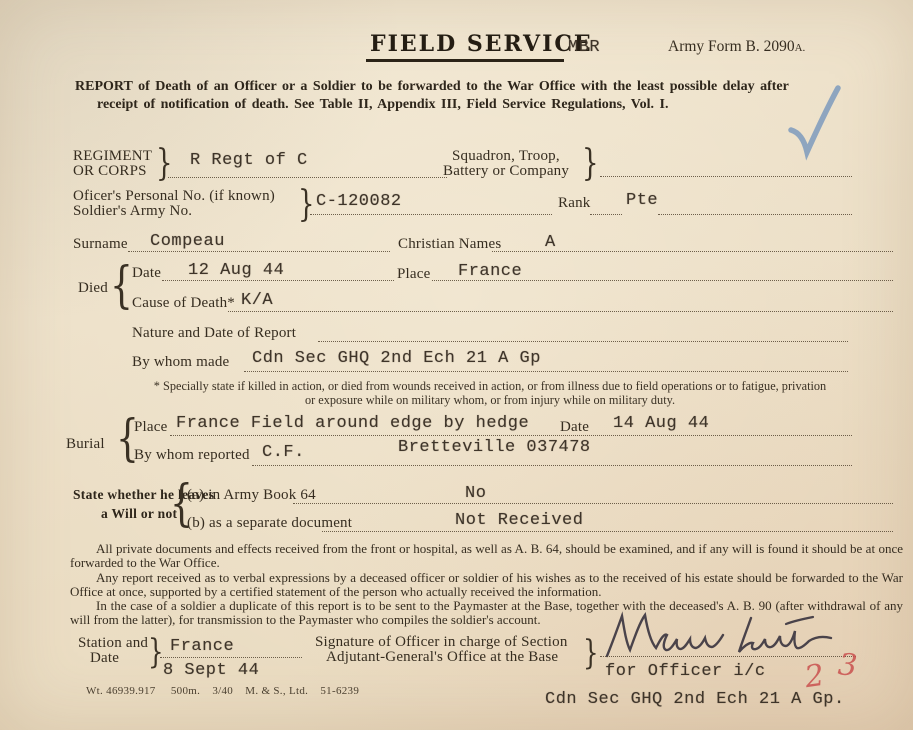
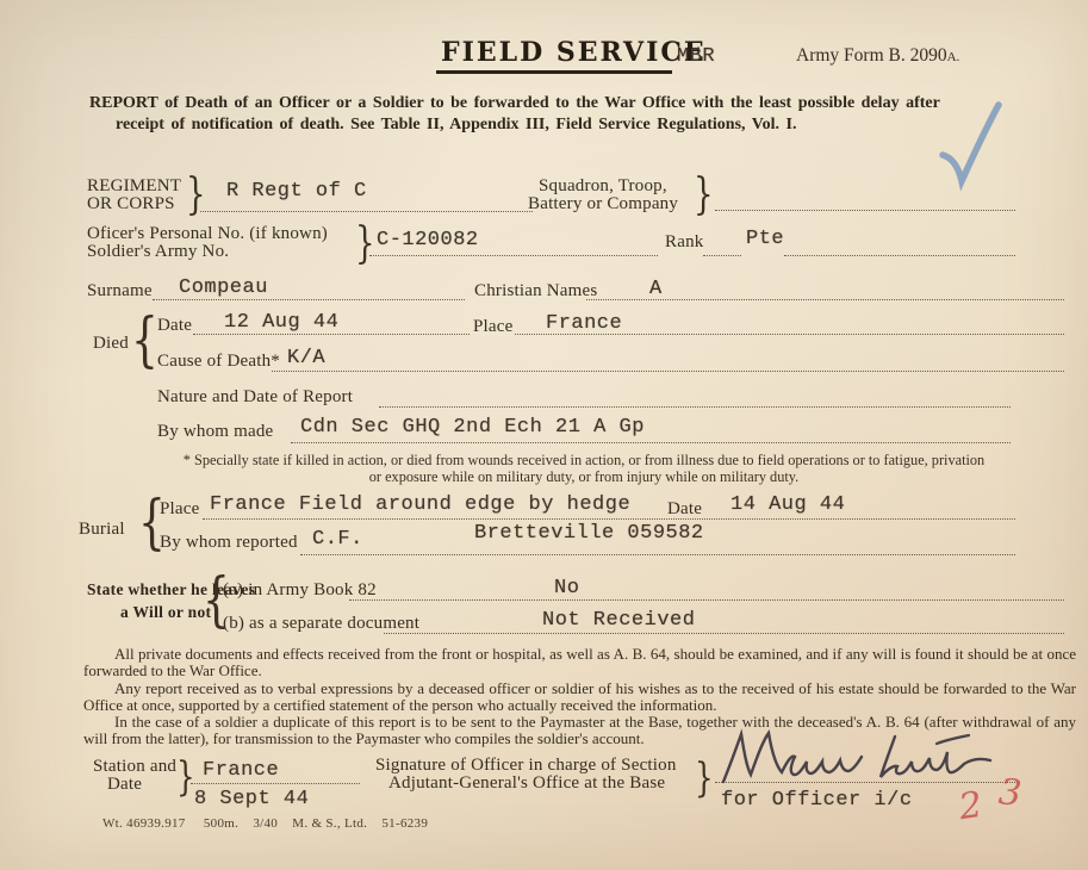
  FIELD SERVICE
  MBR
  Army Form B. 2090A.
  REPORT of Death of an Officer or a Soldier to be forwarded to the War Office with the least possible delay after
  receipt of notification of death. See Table II, Appendix III, Field Service Regulations, Vol. I.
  REGIMENT
  OR CORPS
  }
  R Regt of C
  Squadron, Troop,
  Battery or Company
  }
  Oficer's Personal No. (if known)
  Soldier's Army No.
  }
  C-120082
  Rank
  Pte
  Surname
  Compeau
  Christian Names
  A
  Died
  {
  Date
  12 Aug 44
  Place
  France
  Cause of Death*
  K/A
  Nature and Date of Report
  By whom made
  Cdn Sec GHQ 2nd Ech 21 A Gp
  * Specially state if killed in action, or died from wounds received in action, or from illness due to field operations or to fatigue, privation
- or exposure while on military whom, or from injury while on military duty.
+ or exposure while on military duty, or from injury while on military duty.
  Burial
  {
  Place
  France Field around edge by hedge
  Date
  14 Aug 44
- Bretteville 037478
+ Bretteville 059582
  By whom reported
  C.F.
  State whether he leaves
  a Will or not
  {
- (a) in Army Book 64
+ (a) in Army Book 82
  No
  (b) as a separate document
  Not Received
  All private documents and effects received from the front or hospital, as well as A. B. 64, should be examined, and if any will is found it should be at once forwarded to the War Office.
  Any report received as to verbal expressions by a deceased officer or soldier of his wishes as to the received of his estate should be forwarded to the War Office at once, supported by a certified statement of the person who actually received the information.
- In the case of a soldier a duplicate of this report is to be sent to the Paymaster at the Base, together with the deceased's A. B. 90 (after withdrawal of any will from the latter), for transmission to the Paymaster who compiles the soldier's account.
+ In the case of a soldier a duplicate of this report is to be sent to the Paymaster at the Base, together with the deceased's A. B. 64 (after withdrawal of any will from the latter), for transmission to the Paymaster who compiles the soldier's account.
  Station and
  Date
  }
  France
  8 Sept 44
  Signature of Officer in charge of Section
  Adjutant-General's Office at the Base
  }
  for Officer i/c
- Cdn Sec GHQ 2nd Ech 21 A Gp.
  Wt. 46939.917 500m. 3/40 M. & S., Ltd. 51-6239
